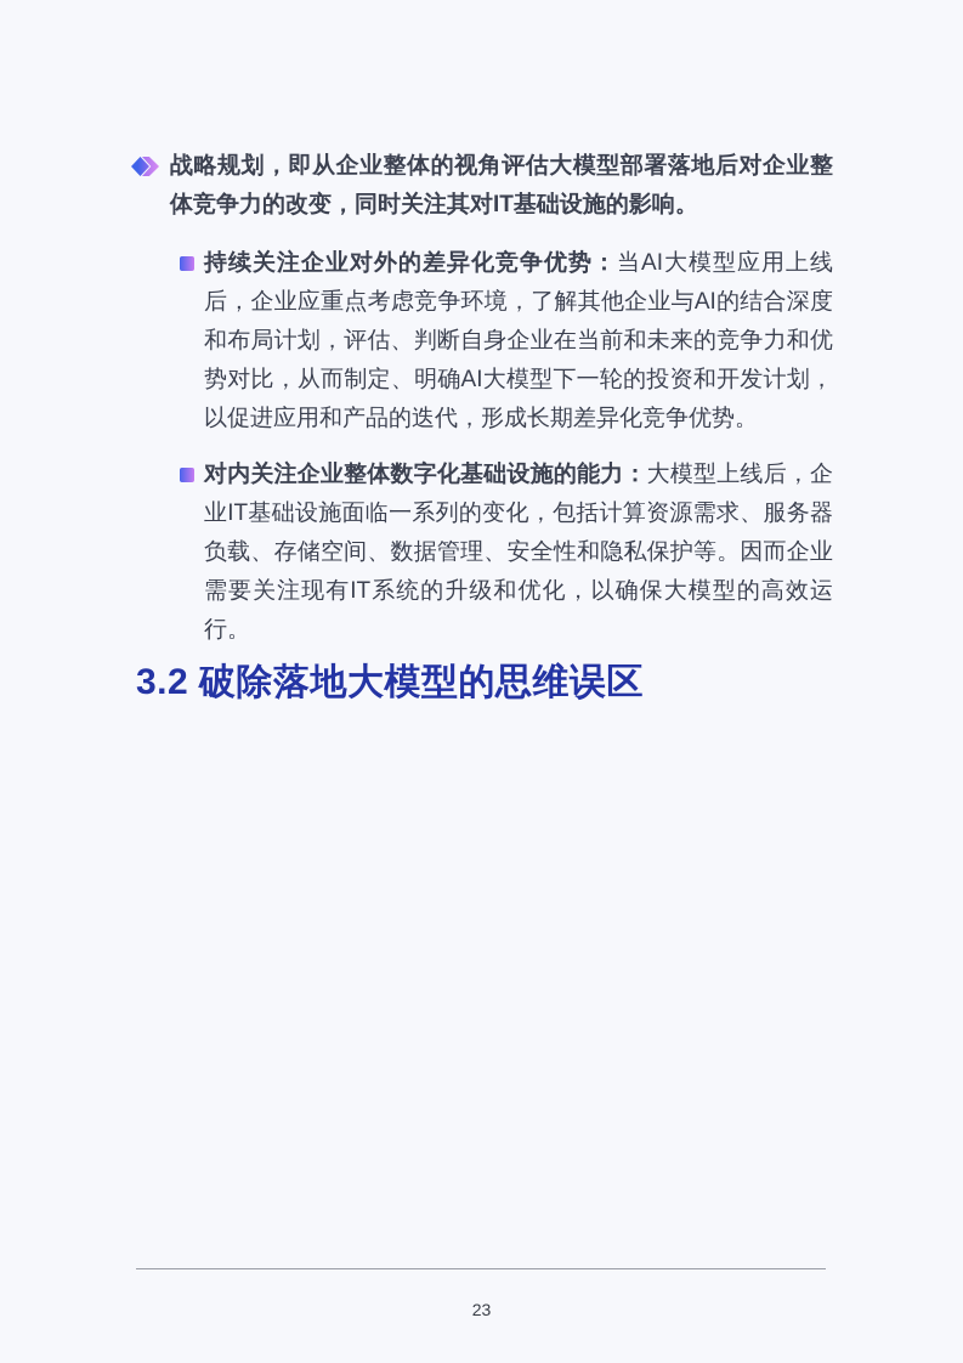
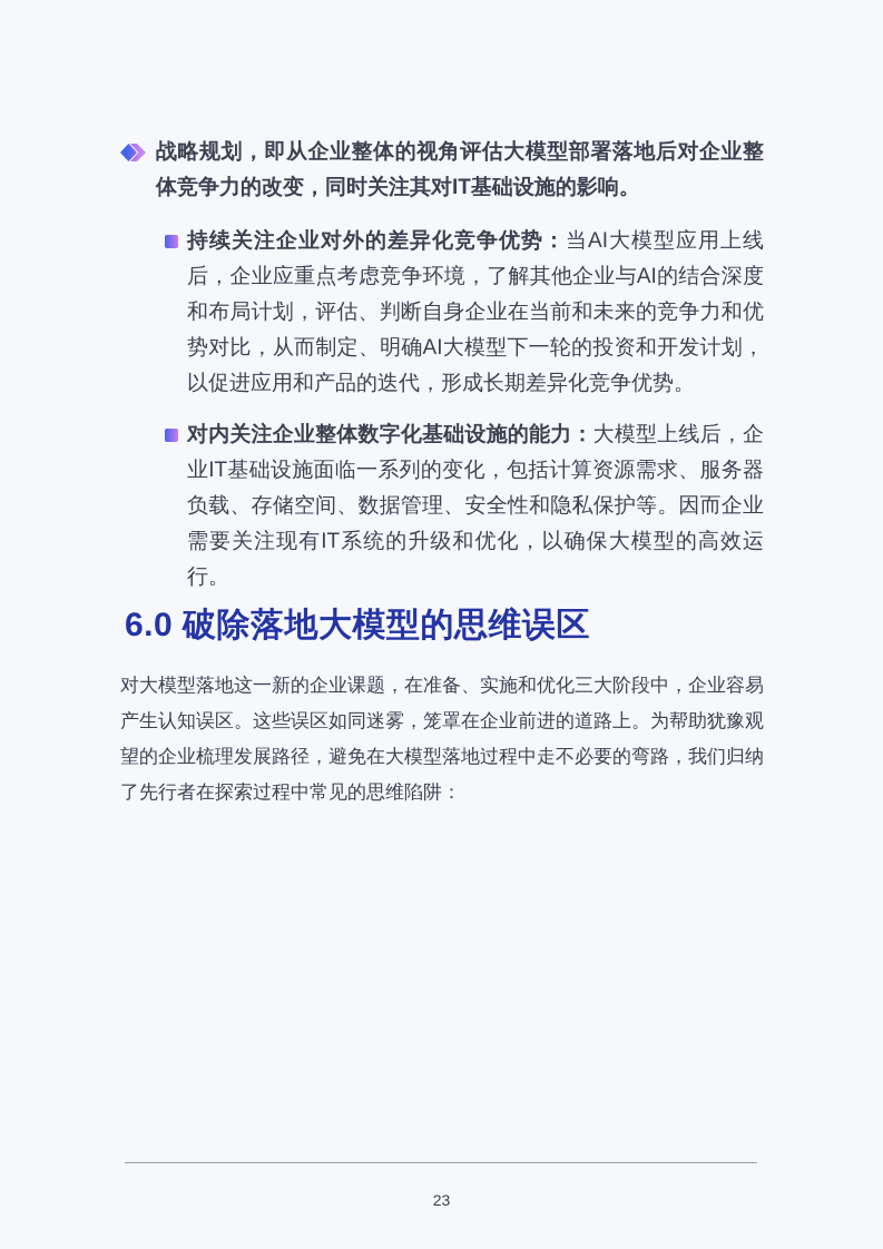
  战略规划，即从企业整体的视角评估大模型部署落地后对企业整体竞争力的改变，同时关注其对IT基础设施的影响。
  持续关注企业对外的差异化竞争优势：当AI大模型应用上线后，企业应重点考虑竞争环境，了解其他企业与AI的结合深度和布局计划，评估、判断自身企业在当前和未来的竞争力和优势对比，从而制定、明确AI大模型下一轮的投资和开发计划，以促进应用和产品的迭代，形成长期差异化竞争优势。
  对内关注企业整体数字化基础设施的能力：大模型上线后，企业IT基础设施面临一系列的变化，包括计算资源需求、服务器负载、存储空间、数据管理、安全性和隐私保护等。因而企业需要关注现有IT系统的升级和优化，以确保大模型的高效运行。
- 3.2 破除落地大模型的思维误区
+ 6.0 破除落地大模型的思维误区
+ 对大模型落地这一新的企业课题，在准备、实施和优化三大阶段中，企业容易产生认知误区。这些误区如同迷雾，笼罩在企业前进的道路上。为帮助犹豫观望的企业梳理发展路径，避免在大模型落地过程中走不必要的弯路，我们归纳了先行者在探索过程中常见的思维陷阱：
  23
